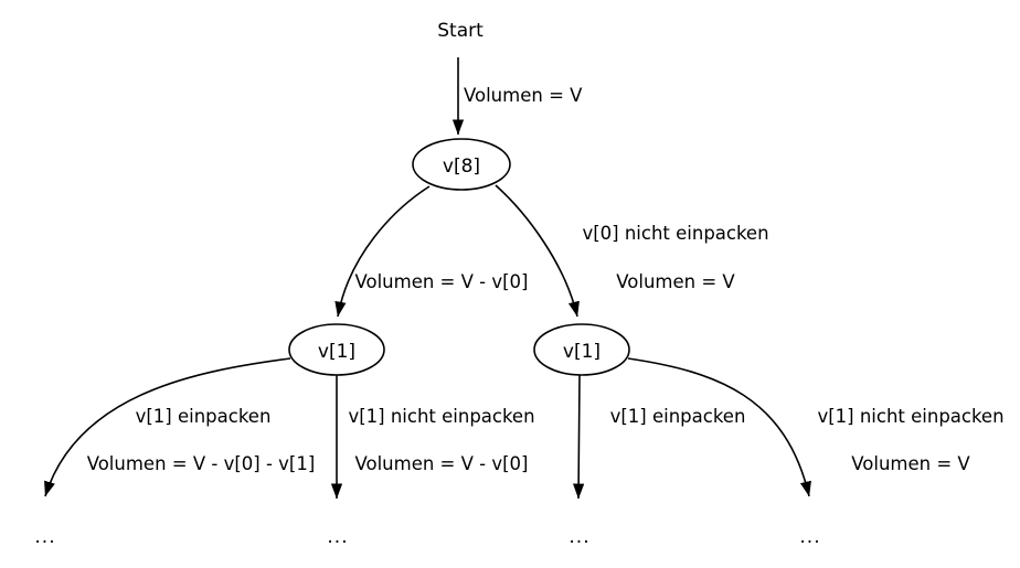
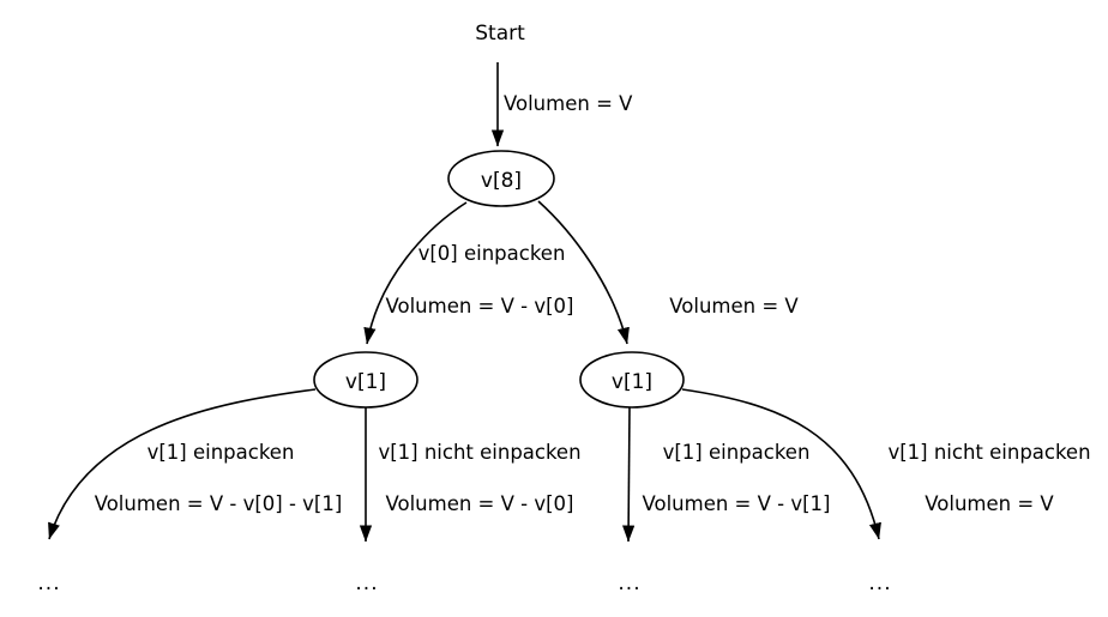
  v[8]
  v[1]
  v[1]
  Start
  Volumen = V
+ v[0] einpacken
  Volumen = V - v[0]
- v[0] nicht einpacken
  Volumen = V
  v[1] einpacken
  Volumen = V - v[0] - v[1]
  v[1] nicht einpacken
  Volumen = V - v[0]
  v[1] einpacken
+ Volumen = V - v[1]
  v[1] nicht einpacken
  Volumen = V
  ...
  ...
  ...
  ...
